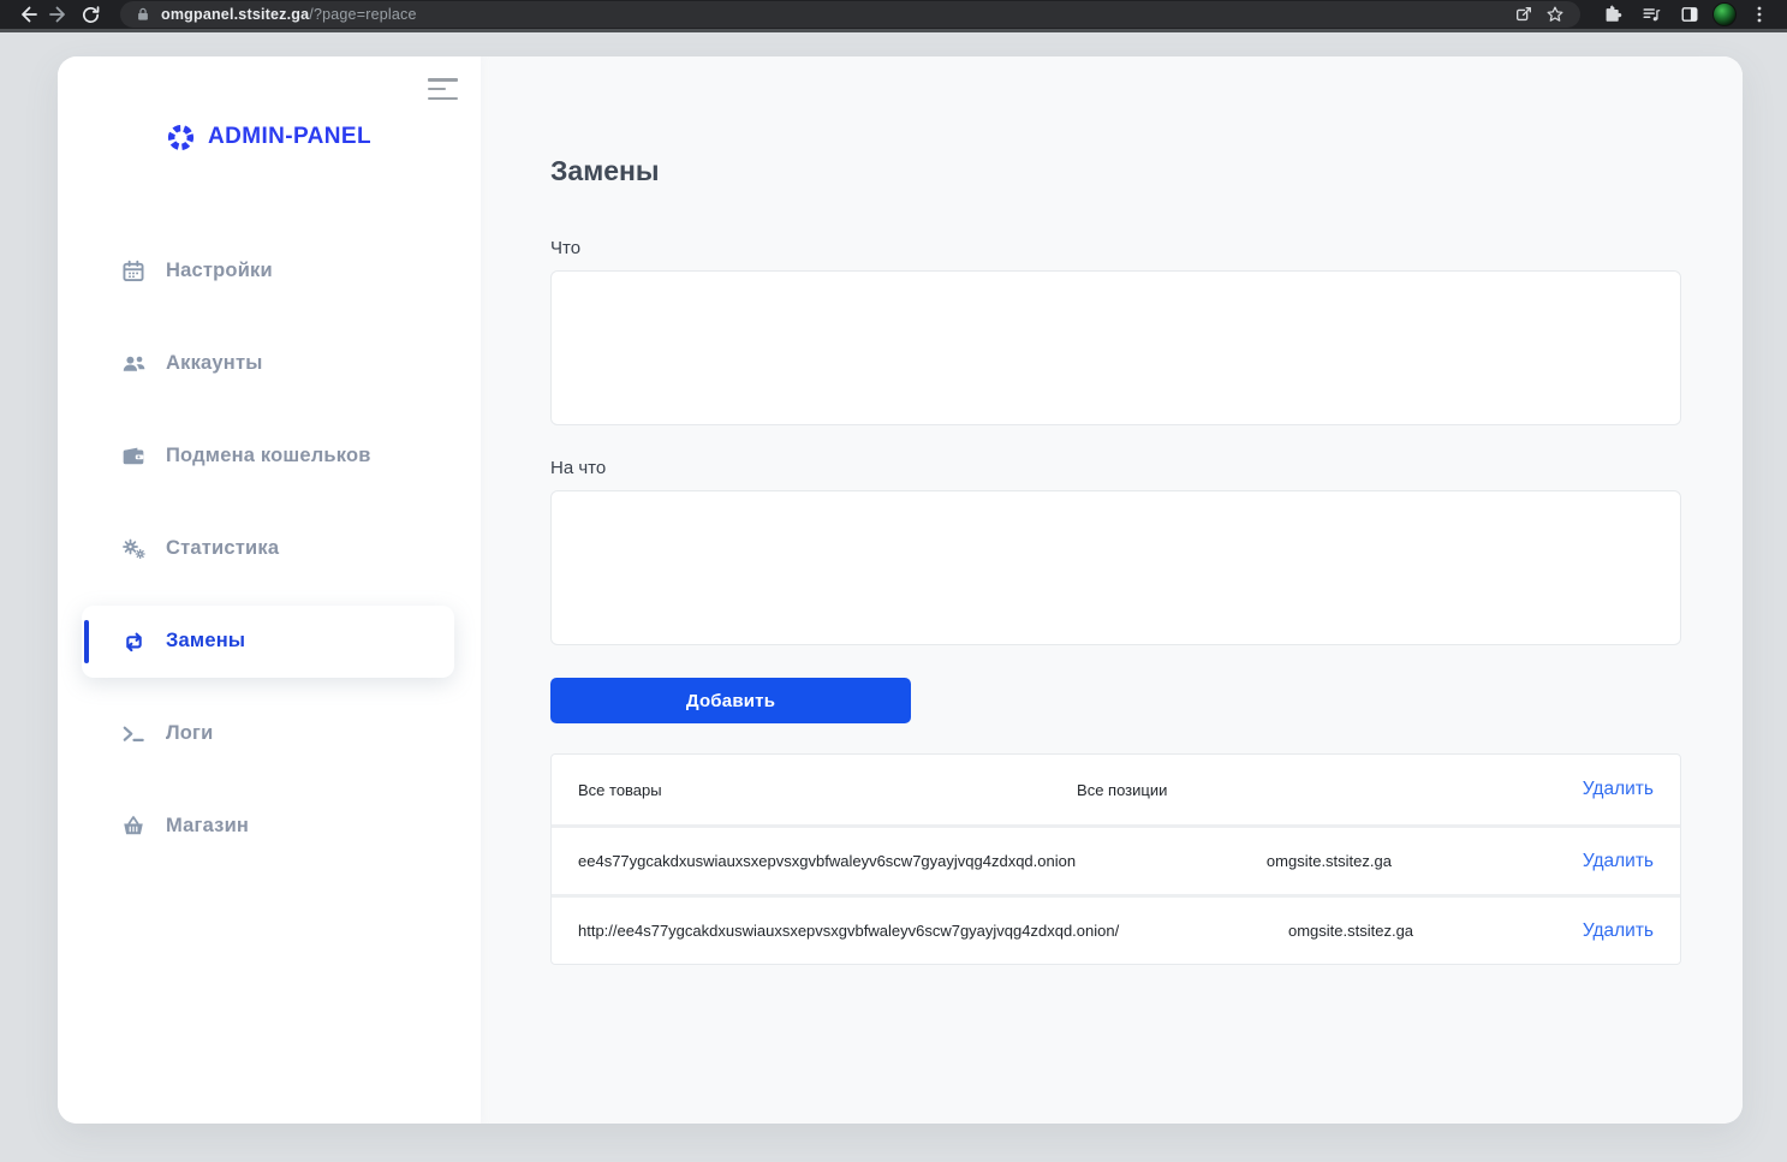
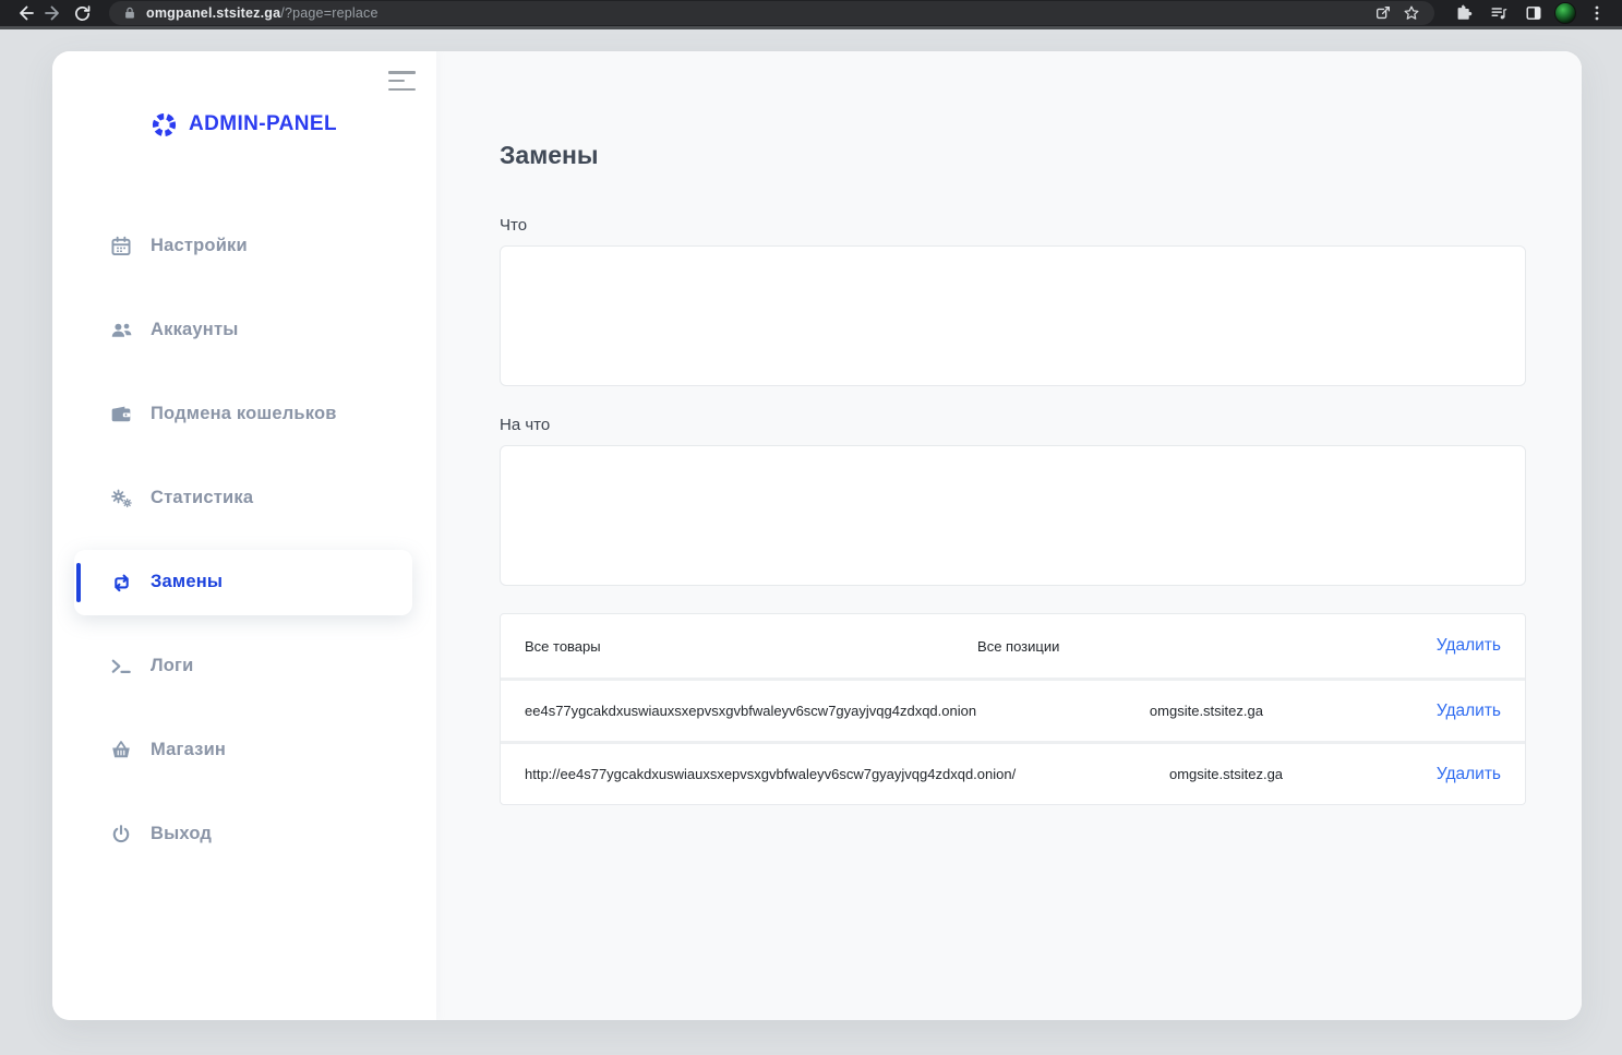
  omgpanel.stsitez.ga/?page=replace
  ADMIN-PANEL
  Настройки
  Аккаунты
  Подмена кошельков
  Статистика
  Замены
  Логи
  Магазин
+ Выход
  Замены
  Что
  На что
- Добавить
  Все товары
  Все позиции
  Удалить
  ee4s77ygcakdxuswiauxsxepvsxgvbfwaleyv6scw7gyayjvqg4zdxqd.onion
  omgsite.stsitez.ga
  Удалить
  http://ee4s77ygcakdxuswiauxsxepvsxgvbfwaleyv6scw7gyayjvqg4zdxqd.onion/
  omgsite.stsitez.ga
  Удалить
